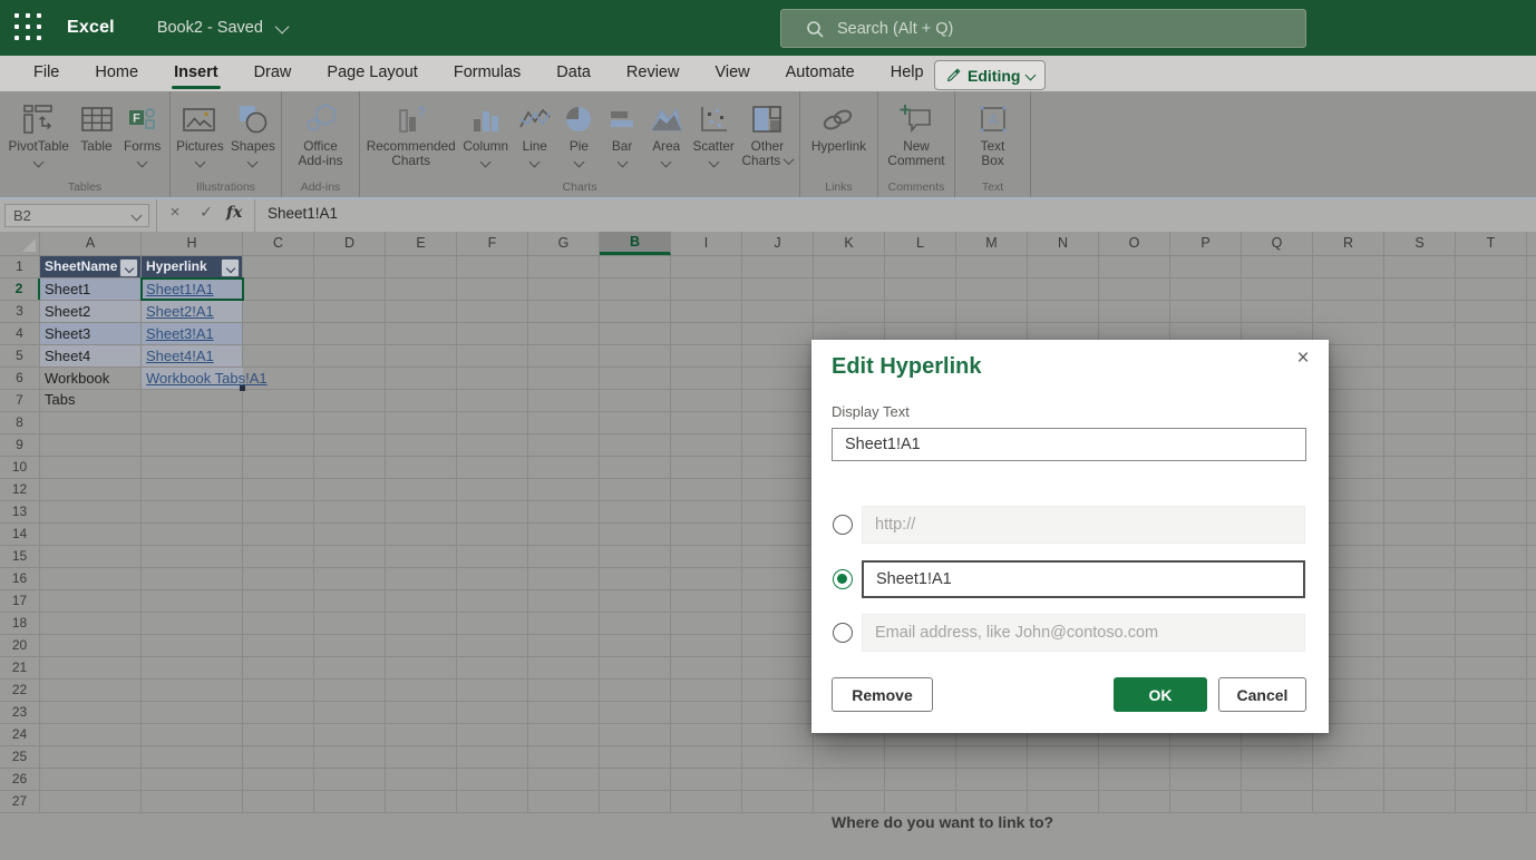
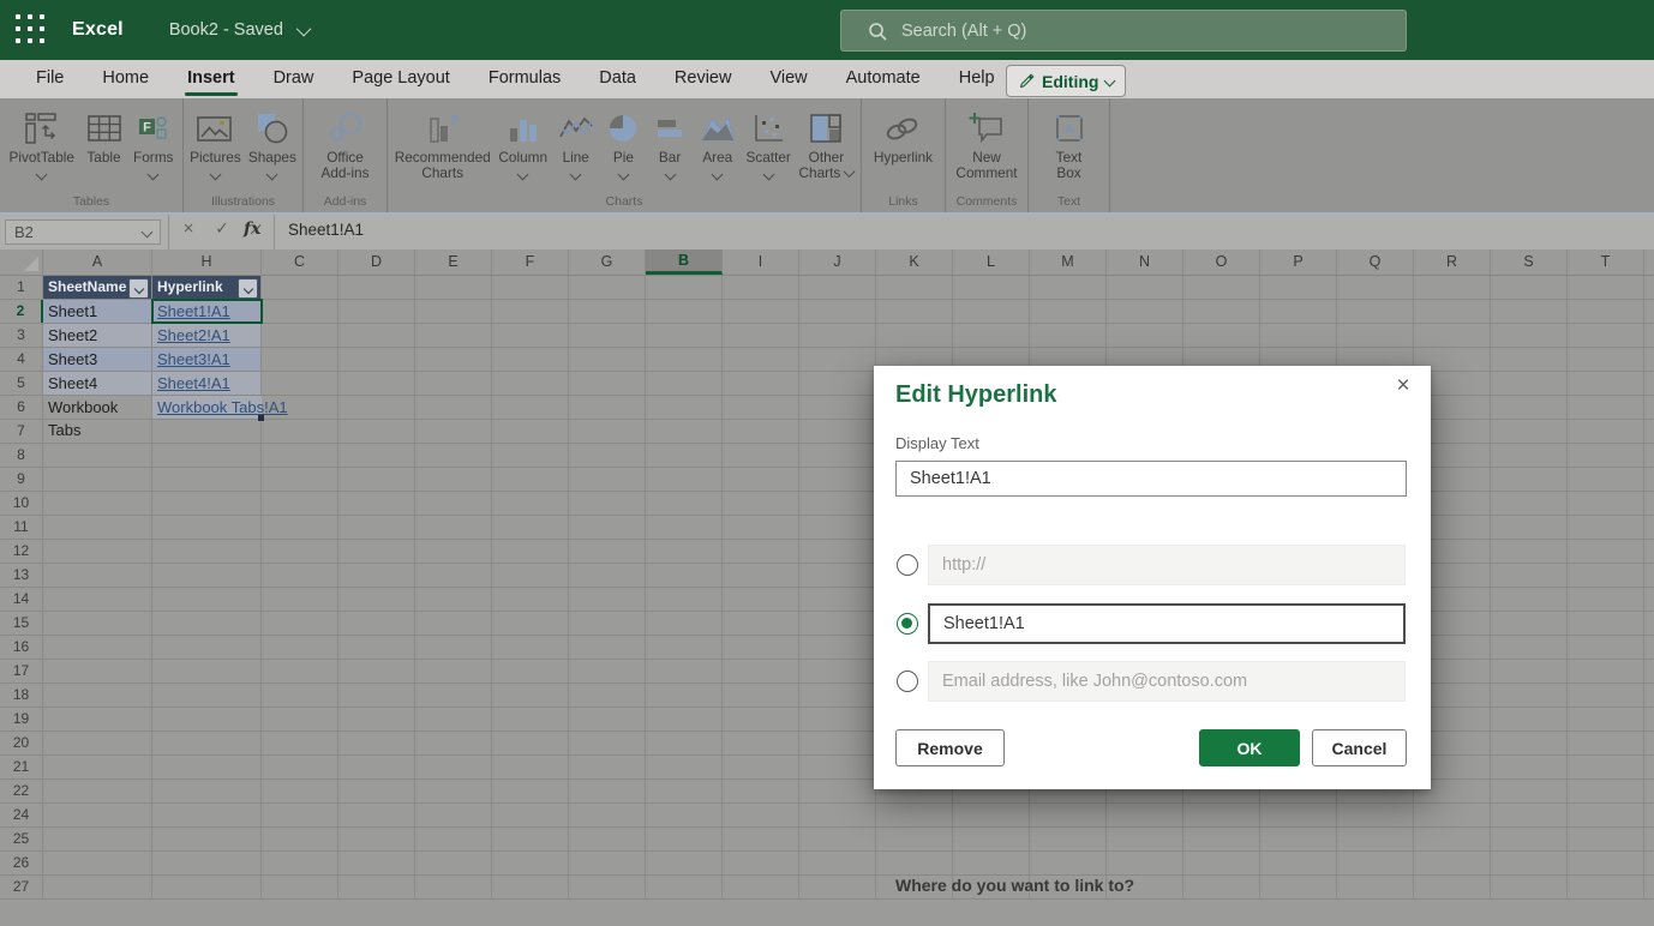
  Excel
  Book2 - Saved
  Search (Alt + Q)
  File
  Home
  Insert
  Draw
  Page Layout
  Formulas
  Data
  Review
  View
  Automate
  Help
  Editing
  PivotTable
  Table
  F
  Forms
  Tables
  Pictures
  Shapes
  Illustrations
  Office
  Add-ins
  Add-ins
  ?
  Recommended
  Charts
  Column
  Line
  Pie
  Bar
  Area
  Scatter
  Other
  Charts
  Charts
  Hyperlink
  Links
  New
  Comment
  Comments
  A
  Text
  Box
  Text
  B2
  ×
  ✓
  fx
  Sheet1!A1
  A
  H
  C
  D
  E
  F
  G
  B
  I
  J
  K
  L
  M
  N
  O
  P
  Q
  R
  S
  T
  1
  SheetName
  Hyperlink
  2
  Sheet1
  Sheet1!A1
  3
  Sheet2
  Sheet2!A1
  4
  Sheet3
  Sheet3!A1
  5
  Sheet4
  Sheet4!A1
  6
  Workbook Tabs
  Workbook Tabs!A1
  7
  8
  9
  10
+ 11
  12
  13
  14
  15
  16
  17
  18
+ 19
  20
  21
  22
- 23
  24
  25
  26
  27
  Edit Hyperlink
  ×
  Display Text
  Sheet1!A1
  Where do you want to link to?
  http://
  Sheet1!A1
  Email address, like John@contoso.com
  Remove
  OK
  Cancel
